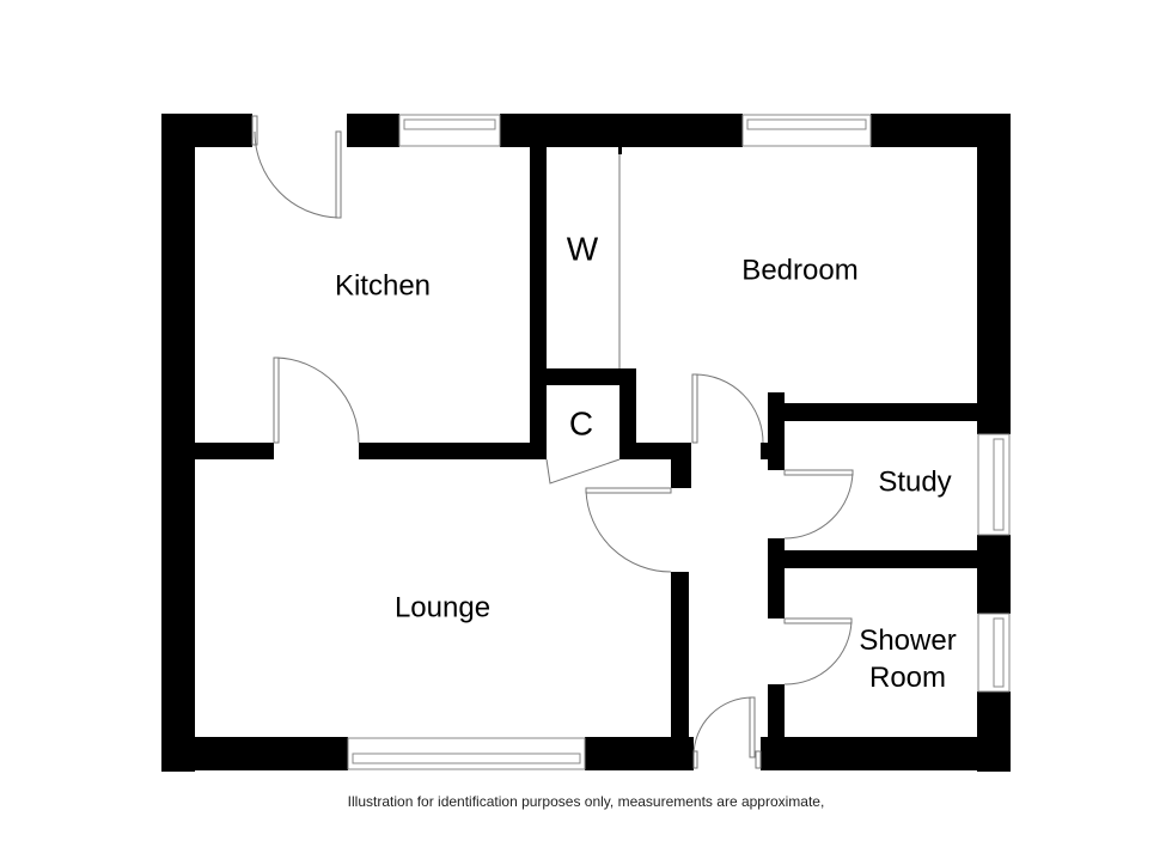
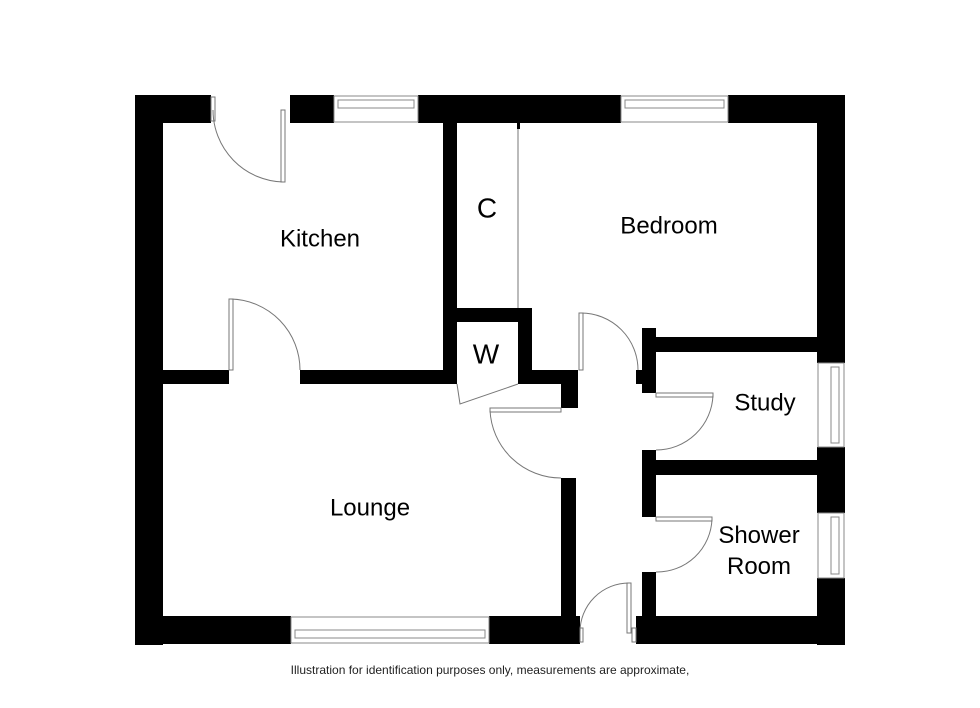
  Kitchen
- W
+ C
  Bedroom
- C
+ W
  Study
  Lounge
  Shower
  Room
  Illustration for identification purposes only, measurements are approximate,
